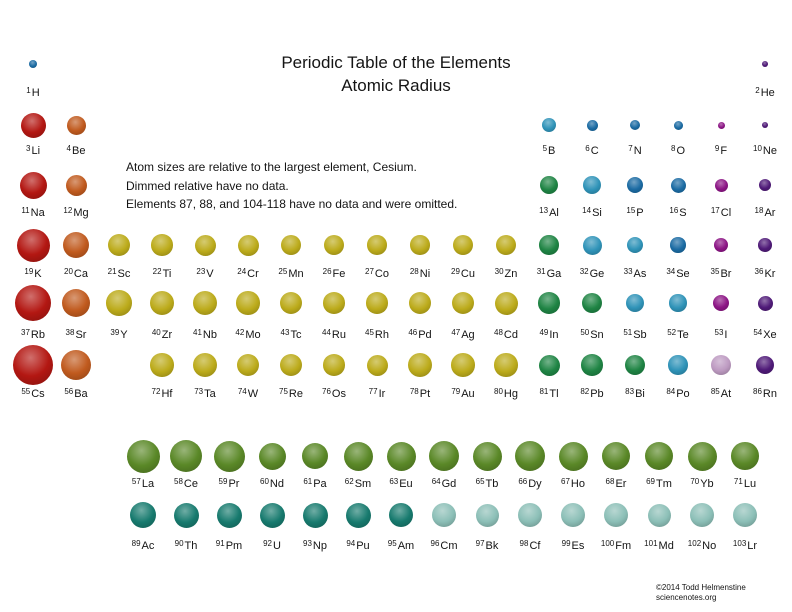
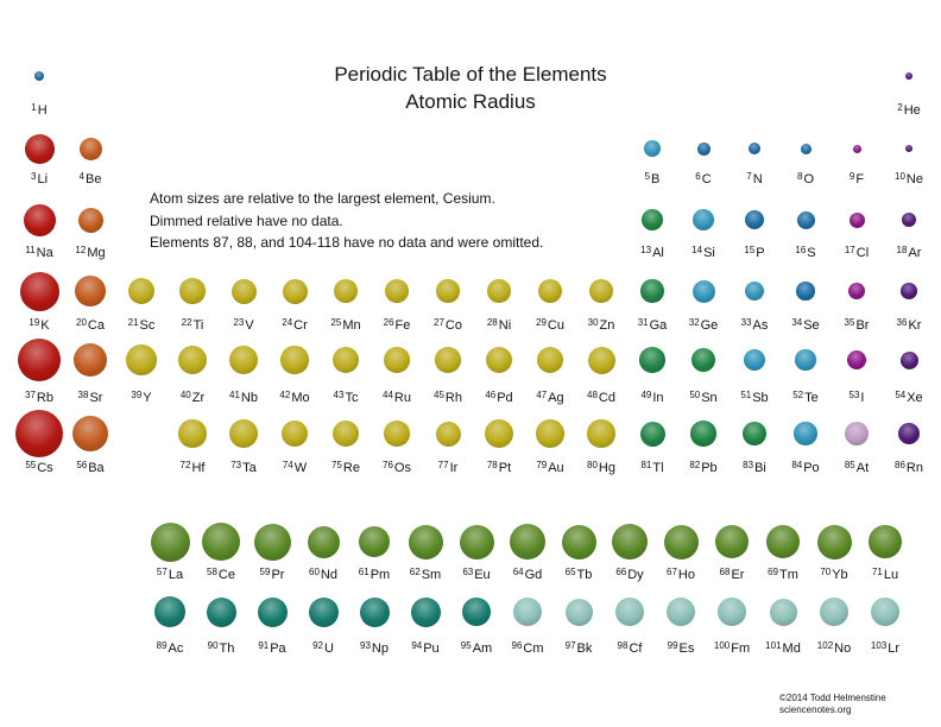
  Periodic Table of the Elements
  Atomic Radius
  Atom sizes are relative to the largest element, Cesium.
  Dimmed relative have no data.
  Elements 87, 88, and 104-118 have no data and were omitted.
  1H
  2He
  3Li
  4Be
  5B
  6C
  7N
  8O
  9F
  10Ne
  11Na
  12Mg
  13Al
  14Si
  15P
  16S
  17Cl
  18Ar
  19K
  20Ca
  21Sc
  22Ti
  23V
  24Cr
  25Mn
  26Fe
  27Co
  28Ni
  29Cu
  30Zn
  31Ga
  32Ge
  33As
  34Se
  35Br
  36Kr
  37Rb
  38Sr
  39Y
  40Zr
  41Nb
  42Mo
  43Tc
  44Ru
  45Rh
  46Pd
  47Ag
  48Cd
  49In
  50Sn
  51Sb
  52Te
  53I
  54Xe
  55Cs
  56Ba
  72Hf
  73Ta
  74W
  75Re
  76Os
  77Ir
  78Pt
  79Au
  80Hg
  81Tl
  82Pb
  83Bi
  84Po
  85At
  86Rn
  57La
  58Ce
  59Pr
  60Nd
- 61Pa
+ 61Pm
  62Sm
  63Eu
  64Gd
  65Tb
  66Dy
  67Ho
  68Er
  69Tm
  70Yb
  71Lu
  89Ac
  90Th
- 91Pm
+ 91Pa
  92U
  93Np
  94Pu
  95Am
  96Cm
  97Bk
  98Cf
  99Es
  100Fm
  101Md
  102No
  103Lr
  ©2014 Todd Helmenstine
  sciencenotes.org
